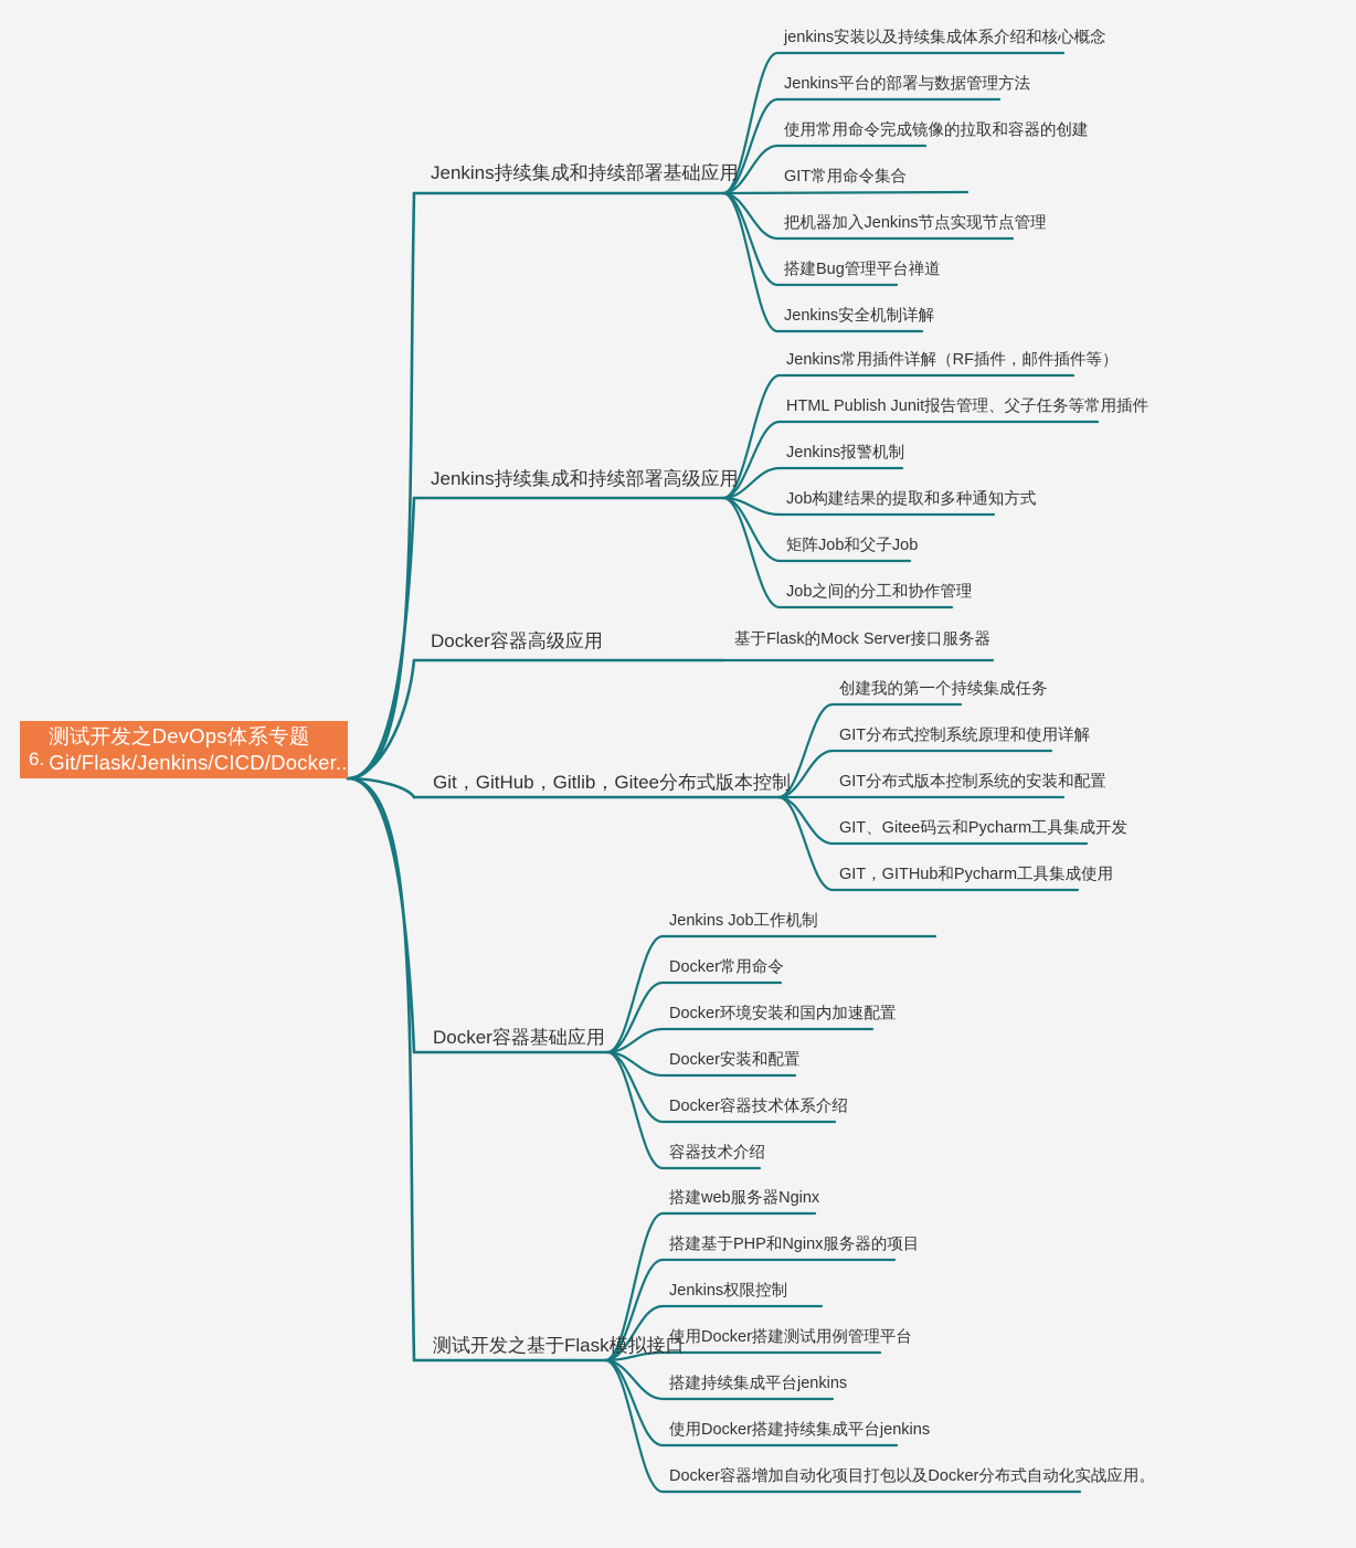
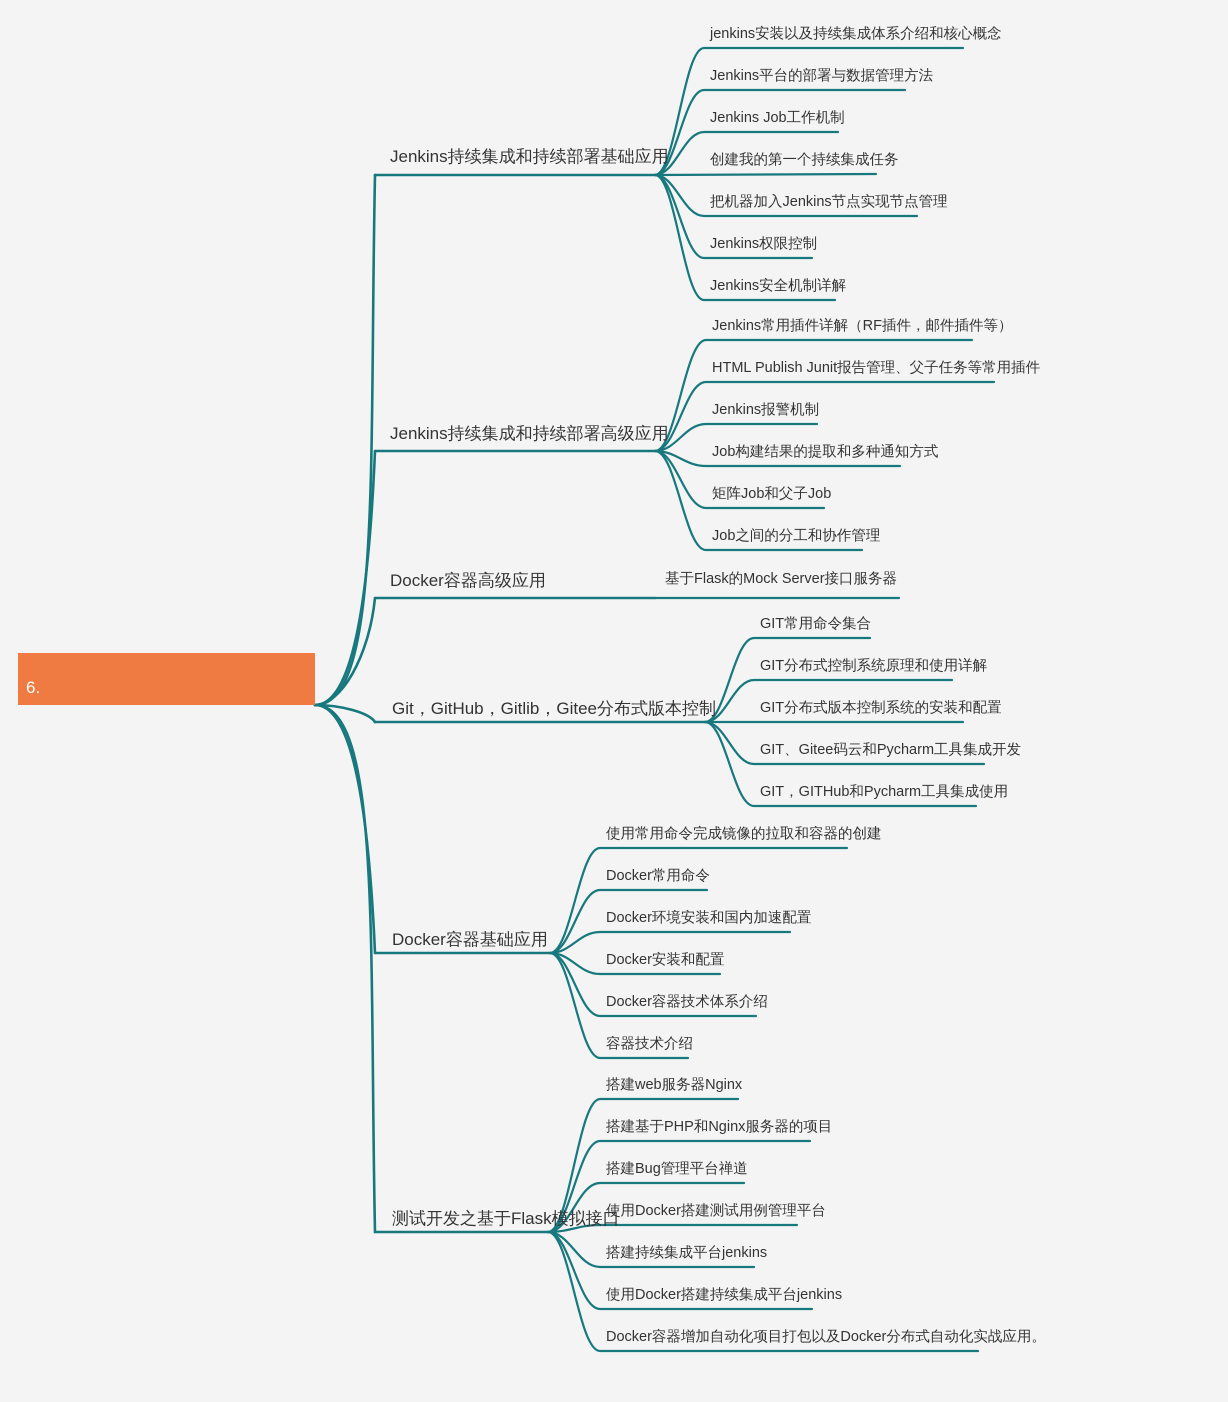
  6.
- 测试开发之DevOps体系专题
- Git/Flask/Jenkins/CICD/Docker...
  Jenkins持续集成和持续部署基础应用
  jenkins安装以及持续集成体系介绍和核心概念
  Jenkins平台的部署与数据管理方法
- 使用常用命令完成镜像的拉取和容器的创建
+ Jenkins Job工作机制
- GIT常用命令集合
+ 创建我的第一个持续集成任务
  把机器加入Jenkins节点实现节点管理
- 搭建Bug管理平台禅道
+ Jenkins权限控制
  Jenkins安全机制详解
  Jenkins持续集成和持续部署高级应用
  Jenkins常用插件详解（RF插件，邮件插件等）
  HTML Publish Junit报告管理、父子任务等常用插件
  Jenkins报警机制
  Job构建结果的提取和多种通知方式
  矩阵Job和父子Job
  Job之间的分工和协作管理
  Docker容器高级应用
  基于Flask的Mock Server接口服务器
  Git，GitHub，Gitlib，Gitee分布式版本控制
- 创建我的第一个持续集成任务
+ GIT常用命令集合
  GIT分布式控制系统原理和使用详解
  GIT分布式版本控制系统的安装和配置
  GIT、Gitee码云和Pycharm工具集成开发
  GIT，GITHub和Pycharm工具集成使用
  Docker容器基础应用
- Jenkins Job工作机制
+ 使用常用命令完成镜像的拉取和容器的创建
  Docker常用命令
  Docker环境安装和国内加速配置
  Docker安装和配置
  Docker容器技术体系介绍
  容器技术介绍
  测试开发之基于Flask模拟接口
  搭建web服务器Nginx
  搭建基于PHP和Nginx服务器的项目
- Jenkins权限控制
+ 搭建Bug管理平台禅道
  使用Docker搭建测试用例管理平台
  搭建持续集成平台jenkins
  使用Docker搭建持续集成平台jenkins
  Docker容器增加自动化项目打包以及Docker分布式自动化实战应用。
